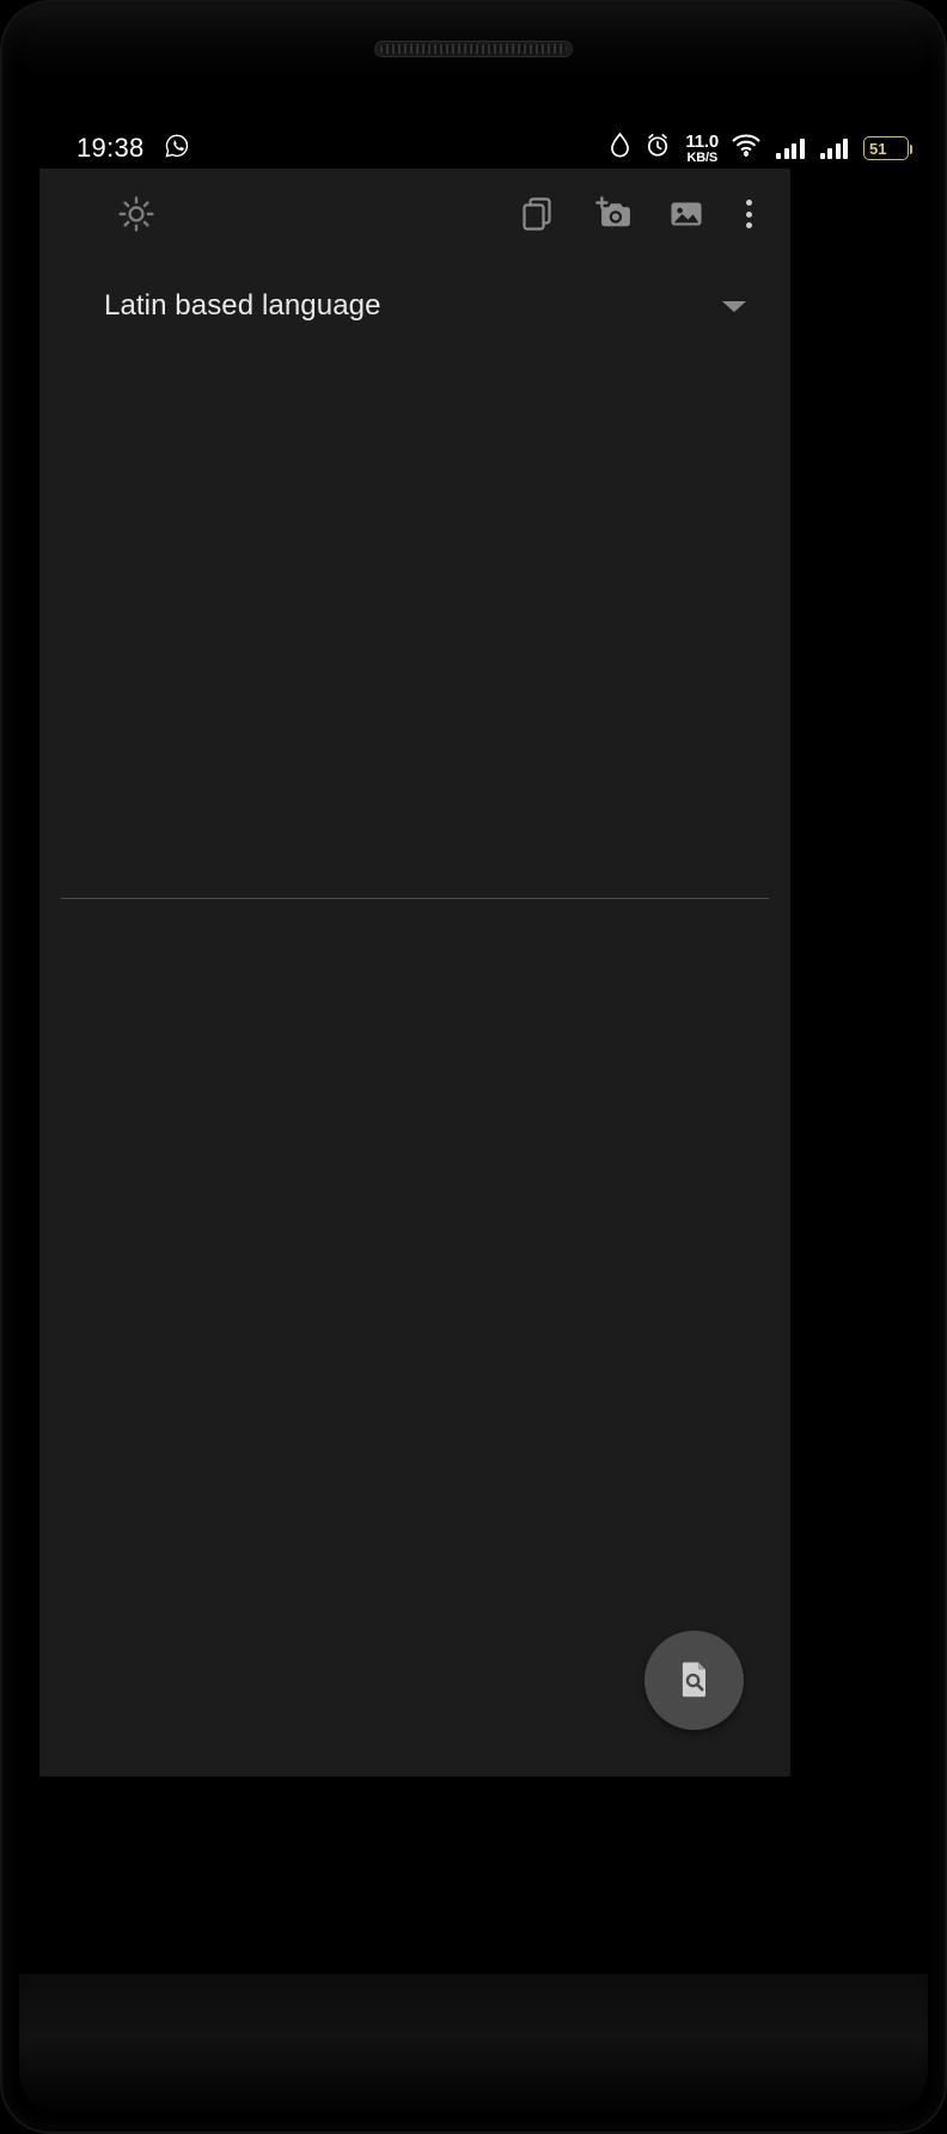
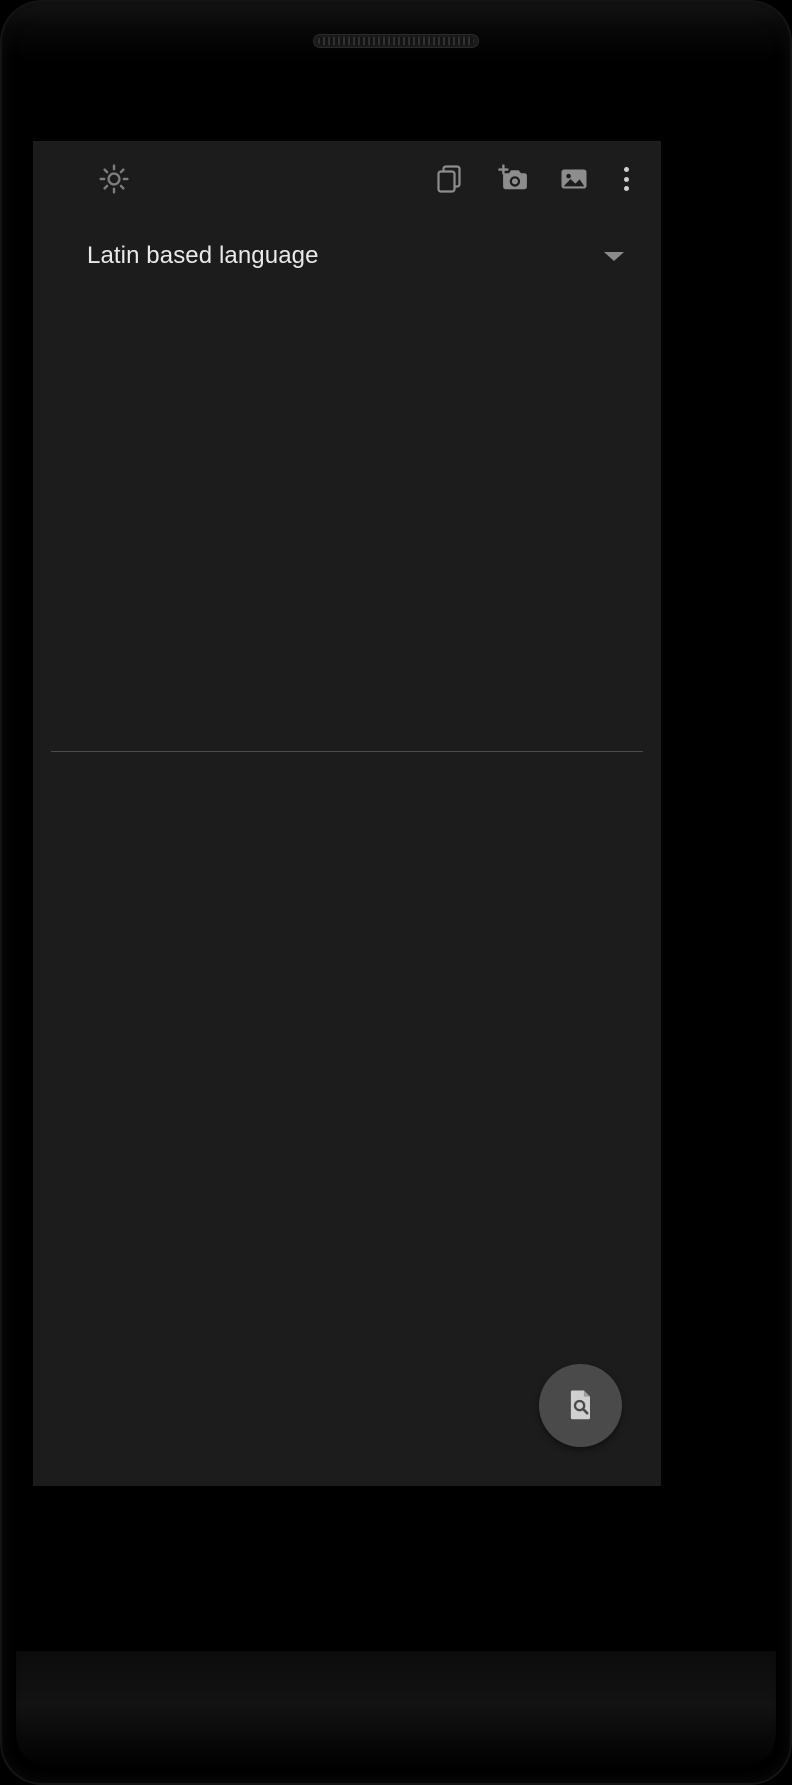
- 19:38
- 11.0
- KB/S
- 51
  Latin based language
